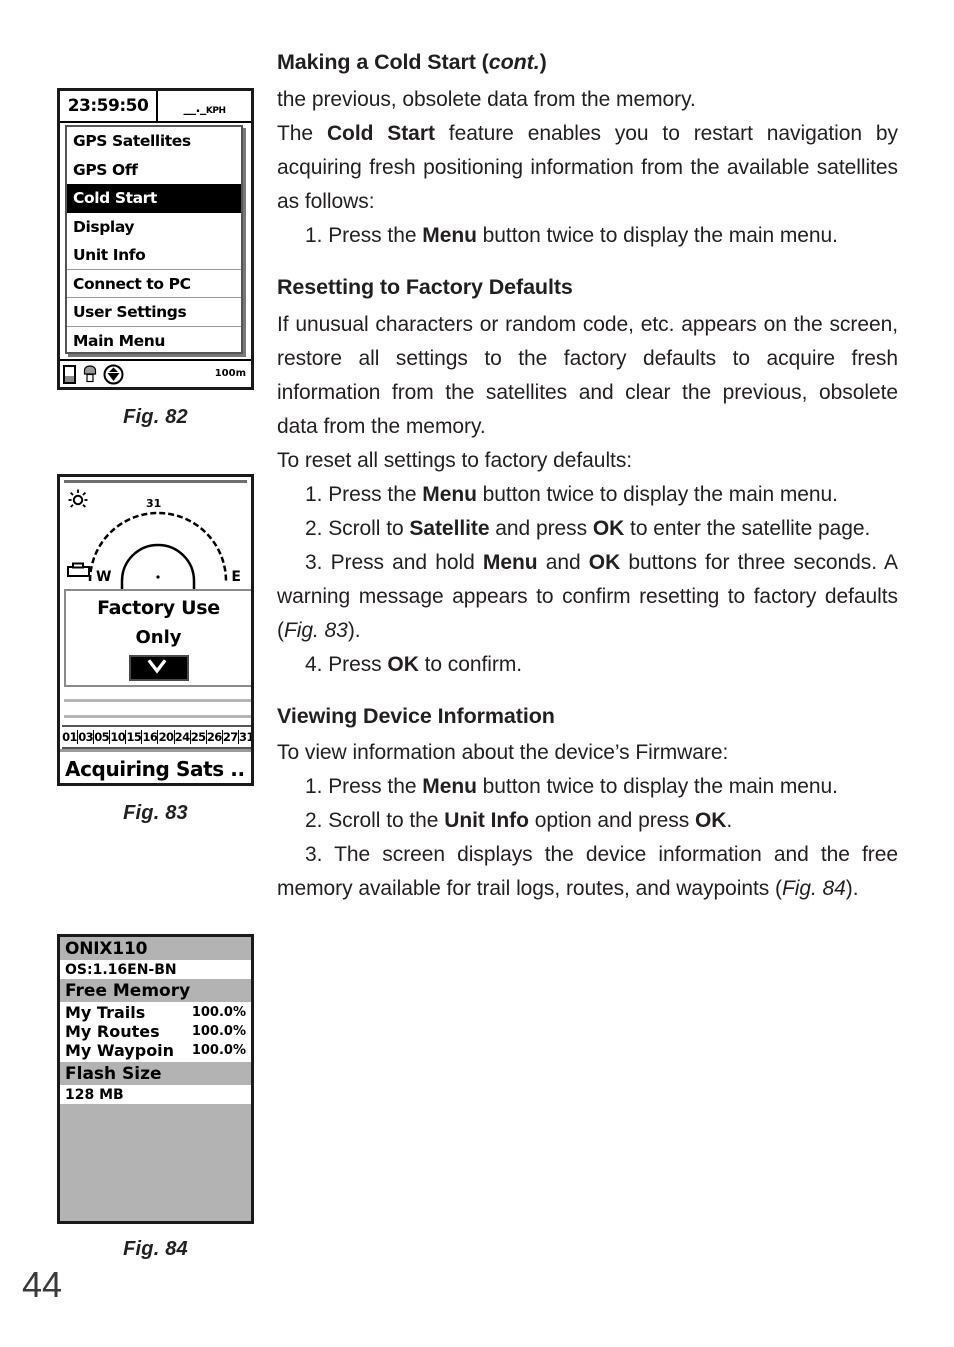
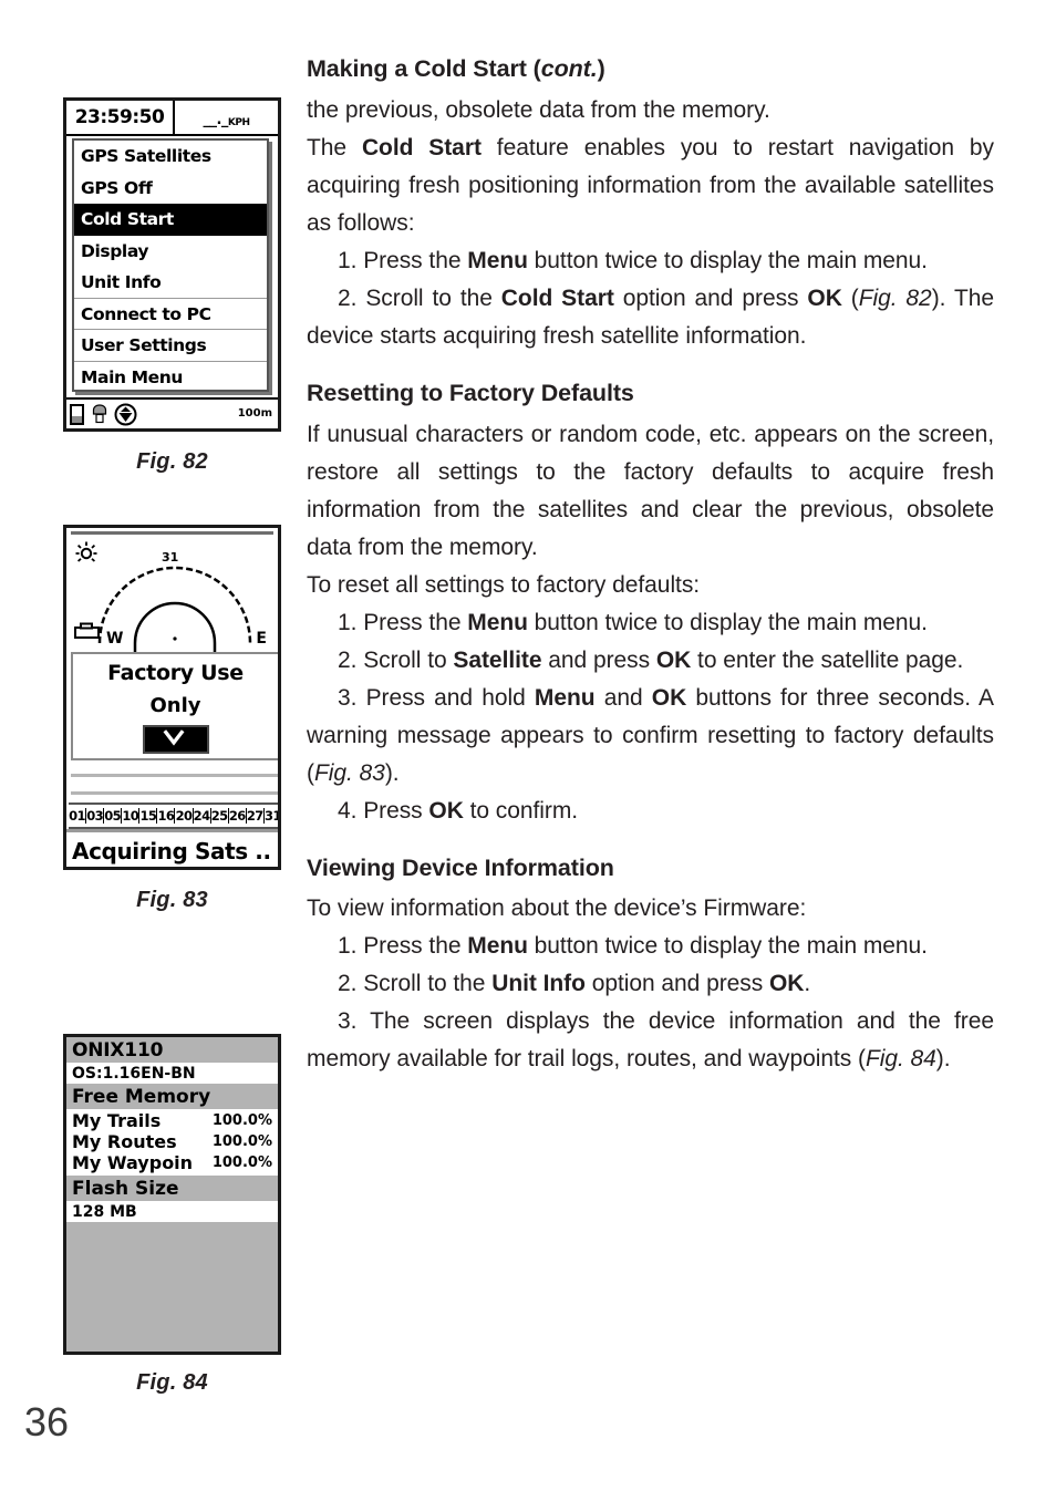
  23:59:50
  __._
  KPH
  GPS Satellites
  GPS Off
  Cold Start
  Display
  Unit Info
  Connect to PC
  User Settings
  Main Menu
  100m
  Fig. 82
  31
  W
  E
  Factory Use
  Only
  01
  03
  05
  10
  15
  16
  20
  24
  25
  26
  27
  31
  Acquiring Sats ..
  Fig. 83
  ONIX110
  OS:1.16EN-BN
  Free Memory
  My Trails
  100.0%
  My Routes
  100.0%
  My Waypoin
  100.0%
  Flash Size
  128 MB
  Fig. 84
  Making a Cold Start (cont.)
  the previous, obsolete data from the memory.
  The Cold Start feature enables you to restart navigation by acquiring fresh positioning information from the available satellites as follows:
  1. Press the Menu button twice to display the main menu.
+ 2. Scroll to the Cold Start option and press OK (Fig. 82). The device starts acquiring fresh satellite information.
  Resetting to Factory Defaults
  If unusual characters or random code, etc. appears on the screen, restore all settings to the factory defaults to acquire fresh information from the satellites and clear the previous, obsolete data from the memory.
  To reset all settings to factory defaults:
  1. Press the Menu button twice to display the main menu.
  2. Scroll to Satellite and press OK to enter the satellite page.
  3. Press and hold Menu and OK buttons for three seconds. A warning message appears to confirm resetting to factory defaults (Fig. 83).
  4. Press OK to confirm.
  Viewing Device Information
  To view information about the device’s Firmware:
  1. Press the Menu button twice to display the main menu.
  2. Scroll to the Unit Info option and press OK.
  3. The screen displays the device information and the free memory available for trail logs, routes, and waypoints (Fig. 84).
- 44
+ 36
